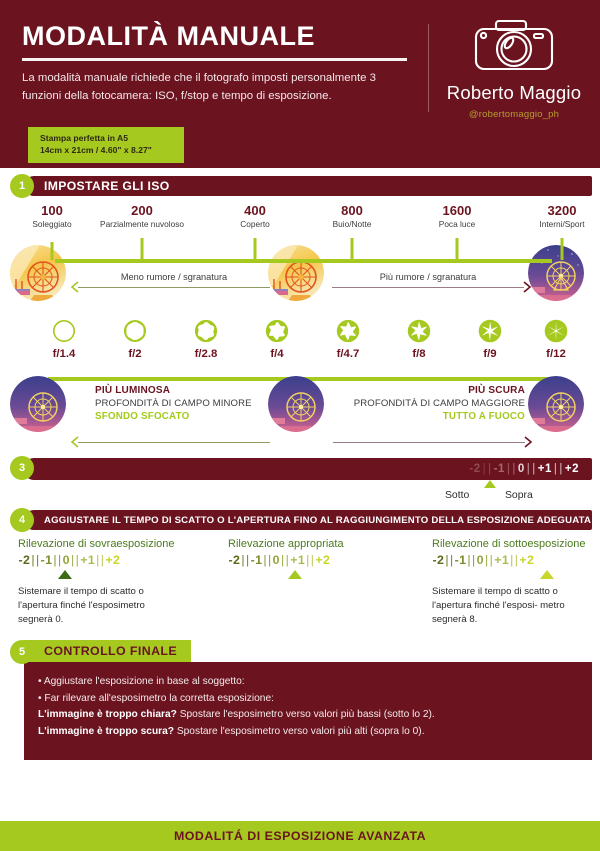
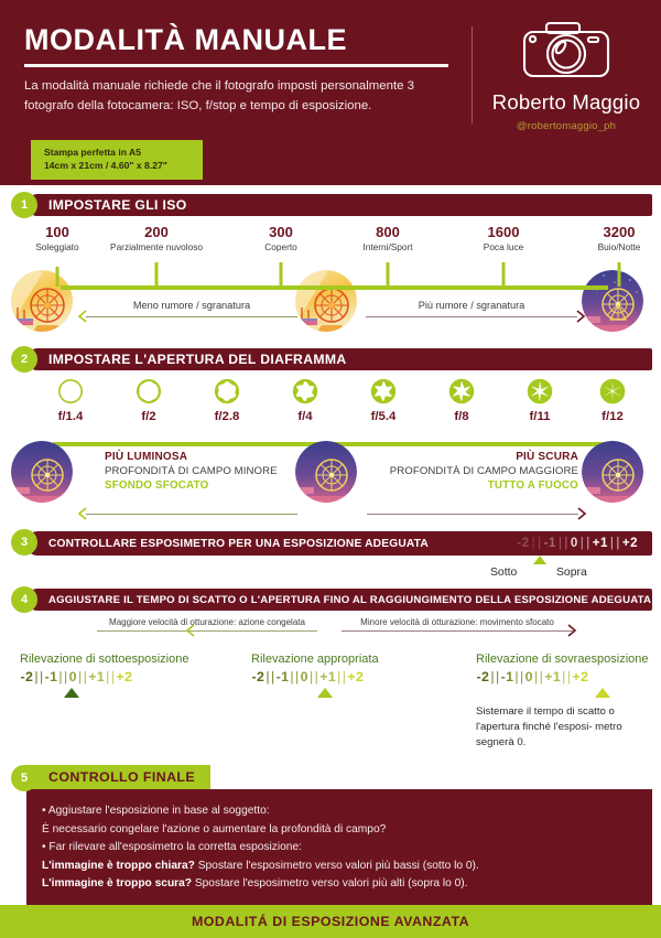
  MODALITÀ MANUALE
- La modalità manuale richiede che il fotografo imposti personalmente 3 funzioni della fotocamera: ISO, f/stop e tempo di esposizione.
+ La modalità manuale richiede che il fotografo imposti personalmente 3 fotografo della fotocamera: ISO, f/stop e tempo di esposizione.
  Roberto Maggio
  @robertomaggio_ph
  Stampa perfetta in A5
  14cm x 21cm / 4.60" x 8.27"
  1
  IMPOSTARE GLI ISO
  100
  Soleggiato
  200
  Parzialmente nuvoloso
- 400
+ 300
  Coperto
  800
- Buio/Notte
+ Interni/Sport
  1600
  Poca luce
  3200
- Interni/Sport
+ Buio/Notte
  Meno rumore / sgranatura
  Più rumore / sgranatura
+ 2
+ IMPOSTARE L'APERTURA DEL DIAFRAMMA
  f/1.4
  f/2
  f/2.8
  f/4
- f/4.7
+ f/5.4
  f/8
- f/9
+ f/11
  f/12
  PIÙ LUMINOSA
  PROFONDITÀ DI CAMPO MINORE
  SFONDO SFOCATO
  PIÙ SCURA
  PROFONDITÀ DI CAMPO MAGGIORE
  TUTTO A FUOCO
  3
+ CONTROLLARE ESPOSIMETRO PER UNA ESPOSIZIONE ADEGUATA
  -2
  |
  |
  -1
  |
  |
  0
  |
  |
  +1
  |
  |
  +2
  Sotto
  Sopra
  4
  AGGIUSTARE IL TEMPO DI SCATTO O L'APERTURA FINO AL RAGGIUNGIMENTO DELLA ESPOSIZIONE ADEGUATA
+ Maggiore velocità di otturazione: azione congelata
+ Minore velocità di otturazione: movimento sfocato
- Rilevazione di sovraesposizione
+ Rilevazione di sottoesposizione
  -2||-1||0||+1||+2
- Sistemare il tempo di scatto o l'apertura finché l'esposimetro segnerà 0.
  Rilevazione appropriata
  -2||-1||0||+1||+2
- Rilevazione di sottoesposizione
+ Rilevazione di sovraesposizione
  -2||-1||0||+1||+2
- Sistemare il tempo di scatto o l'apertura finché l'esposi- metro segnerà 8.
+ Sistemare il tempo di scatto o l'apertura finché l'esposi- metro segnerà 0.
  5
  CONTROLLO FINALE
  • Aggiustare l'esposizione in base al soggetto:
+ È necessario congelare l'azione o aumentare la profondità di campo?
  • Far rilevare all'esposimetro la corretta esposizione:
- L'immagine è troppo chiara? Spostare l'esposimetro verso valori più bassi (sotto lo 2).
+ L'immagine è troppo chiara? Spostare l'esposimetro verso valori più bassi (sotto lo 0).
  L'immagine è troppo scura? Spostare l'esposimetro verso valori più alti (sopra lo 0).
  MODALITÁ DI ESPOSIZIONE AVANZATA
